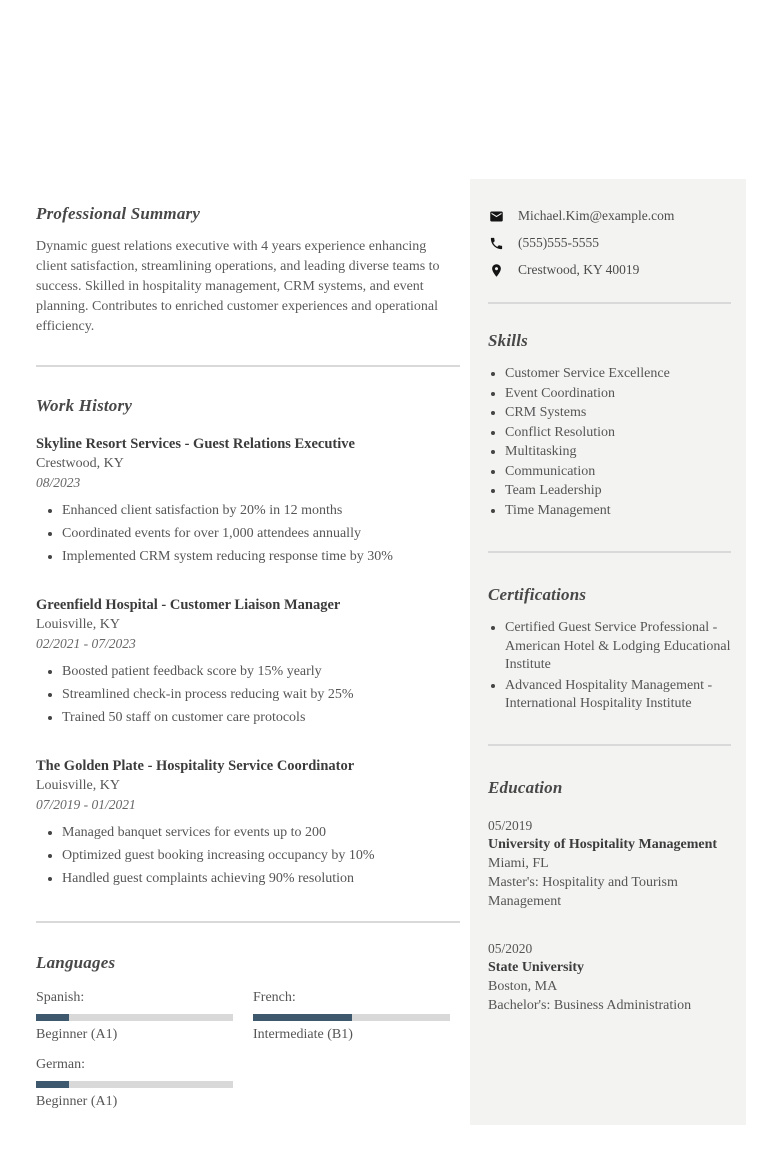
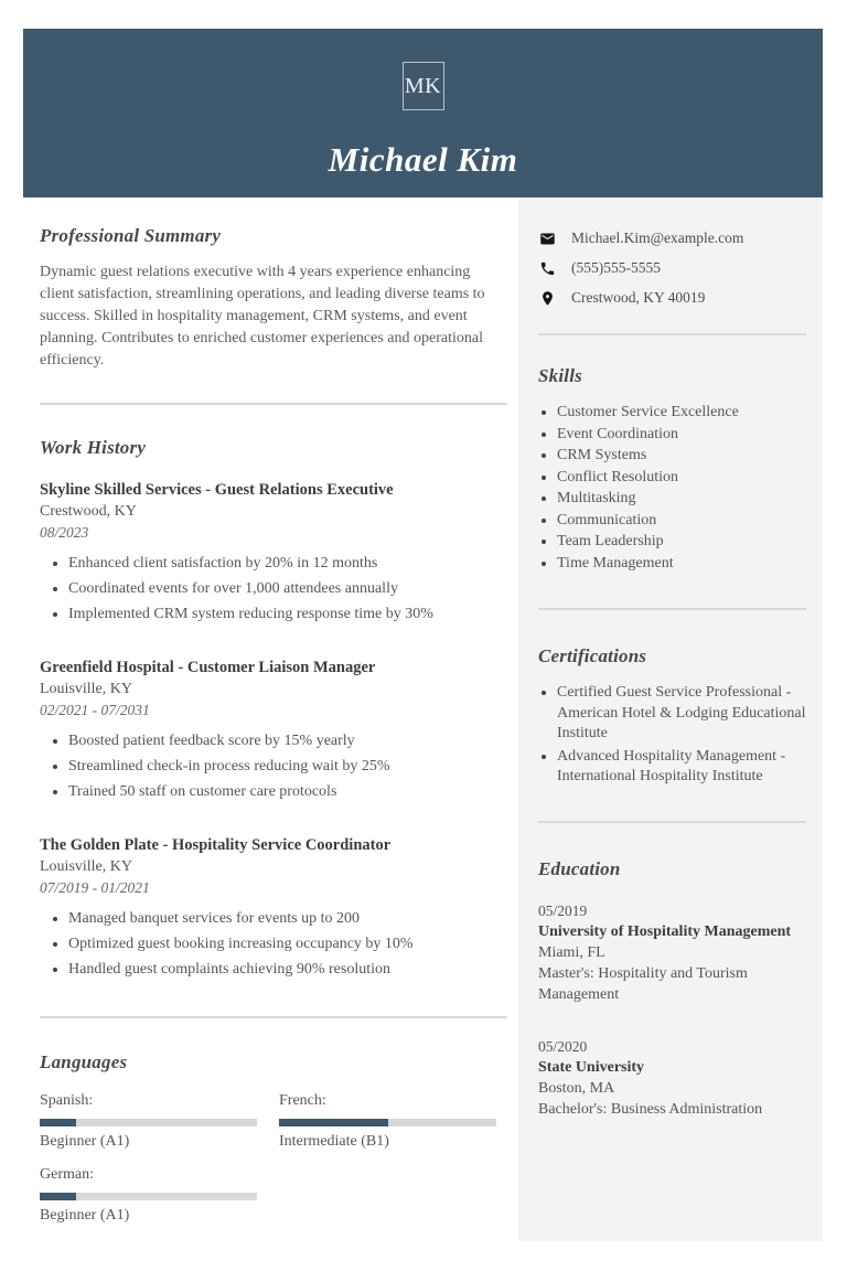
+ MK
+ Michael Kim
  Professional Summary
  Dynamic guest relations executive with 4 years experience enhancing client satisfaction, streamlining operations, and leading diverse teams to success. Skilled in hospitality management, CRM systems, and event planning. Contributes to enriched customer experiences and operational efficiency.
  Work History
- Skyline Resort Services - Guest Relations Executive
+ Skyline Skilled Services - Guest Relations Executive
  Crestwood, KY
  08/2023
  Enhanced client satisfaction by 20% in 12 months
  Coordinated events for over 1,000 attendees annually
  Implemented CRM system reducing response time by 30%
  Greenfield Hospital - Customer Liaison Manager
  Louisville, KY
- 02/2021 - 07/2023
+ 02/2021 - 07/2031
  Boosted patient feedback score by 15% yearly
  Streamlined check-in process reducing wait by 25%
  Trained 50 staff on customer care protocols
  The Golden Plate - Hospitality Service Coordinator
  Louisville, KY
  07/2019 - 01/2021
  Managed banquet services for events up to 200
  Optimized guest booking increasing occupancy by 10%
  Handled guest complaints achieving 90% resolution
  Languages
  Spanish:
  Beginner (A1)
  French:
  Intermediate (B1)
  German:
  Beginner (A1)
  Michael.Kim@example.com
  (555)555-5555
  Crestwood, KY 40019
  Skills
  Customer Service Excellence
  Event Coordination
  CRM Systems
  Conflict Resolution
  Multitasking
  Communication
  Team Leadership
  Time Management
  Certifications
  Certified Guest Service Professional - American Hotel & Lodging Educational Institute
  Advanced Hospitality Management - International Hospitality Institute
  Education
  05/2019
  University of Hospitality Management
  Miami, FL
  Master's: Hospitality and Tourism Management
  05/2020
  State University
  Boston, MA
  Bachelor's: Business Administration
